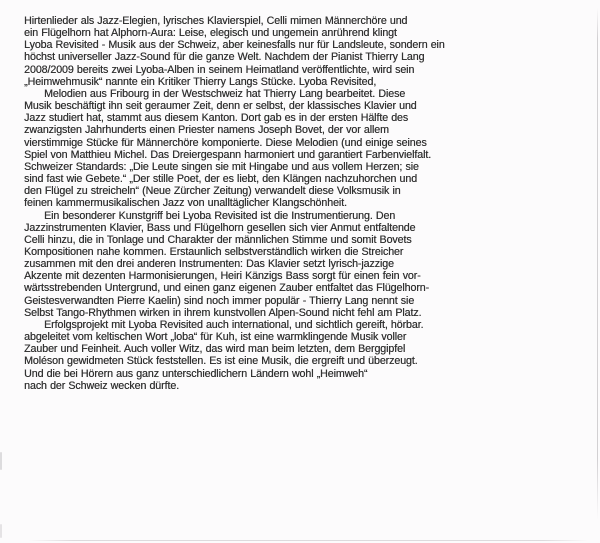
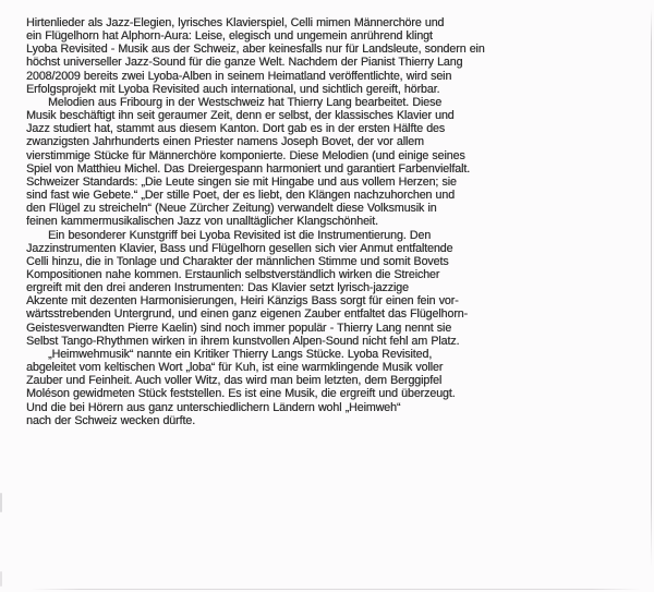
  Hirtenlieder als Jazz-Elegien, lyrisches Klavierspiel, Celli mimen Männerchöre und
  ein Flügelhorn hat Alphorn-Aura: Leise, elegisch und ungemein anrührend klingt
  Lyoba Revisited - Musik aus der Schweiz, aber keinesfalls nur für Landsleute, sondern ein
  höchst universeller Jazz-Sound für die ganze Welt. Nachdem der Pianist Thierry Lang
  2008/2009 bereits zwei Lyoba-Alben in seinem Heimatland veröffentlichte, wird sein
- „Heimwehmusik“ nannte ein Kritiker Thierry Langs Stücke. Lyoba Revisited,
+ Erfolgsprojekt mit Lyoba Revisited auch international, und sichtlich gereift, hörbar.
  Melodien aus Fribourg in der Westschweiz hat Thierry Lang bearbeitet. Diese
  Musik beschäftigt ihn seit geraumer Zeit, denn er selbst, der klassisches Klavier und
  Jazz studiert hat, stammt aus diesem Kanton. Dort gab es in der ersten Hälfte des
  zwanzigsten Jahrhunderts einen Priester namens Joseph Bovet, der vor allem
  vierstimmige Stücke für Männerchöre komponierte. Diese Melodien (und einige seines
  Spiel von Matthieu Michel. Das Dreiergespann harmoniert und garantiert Farbenvielfalt.
  Schweizer Standards: „Die Leute singen sie mit Hingabe und aus vollem Herzen; sie
  sind fast wie Gebete.“ „Der stille Poet, der es liebt, den Klängen nachzuhorchen und
  den Flügel zu streicheln“ (Neue Zürcher Zeitung) verwandelt diese Volksmusik in
  feinen kammermusikalischen Jazz von unalltäglicher Klangschönheit.
  Ein besonderer Kunstgriff bei Lyoba Revisited ist die Instrumentierung. Den
  Jazzinstrumenten Klavier, Bass und Flügelhorn gesellen sich vier Anmut entfaltende
  Celli hinzu, die in Tonlage und Charakter der männlichen Stimme und somit Bovets
  Kompositionen nahe kommen. Erstaunlich selbstverständlich wirken die Streicher
- zusammen mit den drei anderen Instrumenten: Das Klavier setzt lyrisch-jazzige
+ ergreift mit den drei anderen Instrumenten: Das Klavier setzt lyrisch-jazzige
  Akzente mit dezenten Harmonisierungen, Heiri Känzigs Bass sorgt für einen fein vor-
  wärtsstrebenden Untergrund, und einen ganz eigenen Zauber entfaltet das Flügelhorn-
  Geistesverwandten Pierre Kaelin) sind noch immer populär - Thierry Lang nennt sie
  Selbst Tango-Rhythmen wirken in ihrem kunstvollen Alpen-Sound nicht fehl am Platz.
- Erfolgsprojekt mit Lyoba Revisited auch international, und sichtlich gereift, hörbar.
+ „Heimwehmusik“ nannte ein Kritiker Thierry Langs Stücke. Lyoba Revisited,
  abgeleitet vom keltischen Wort „loba“ für Kuh, ist eine warmklingende Musik voller
  Zauber und Feinheit. Auch voller Witz, das wird man beim letzten, dem Berggipfel
  Moléson gewidmeten Stück feststellen. Es ist eine Musik, die ergreift und überzeugt.
  Und die bei Hörern aus ganz unterschiedlichern Ländern wohl „Heimweh“
  nach der Schweiz wecken dürfte.
